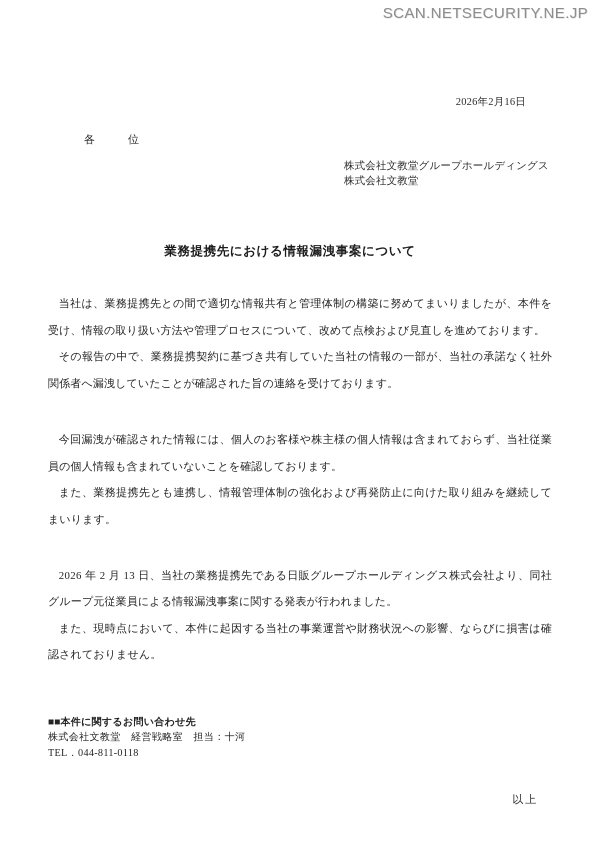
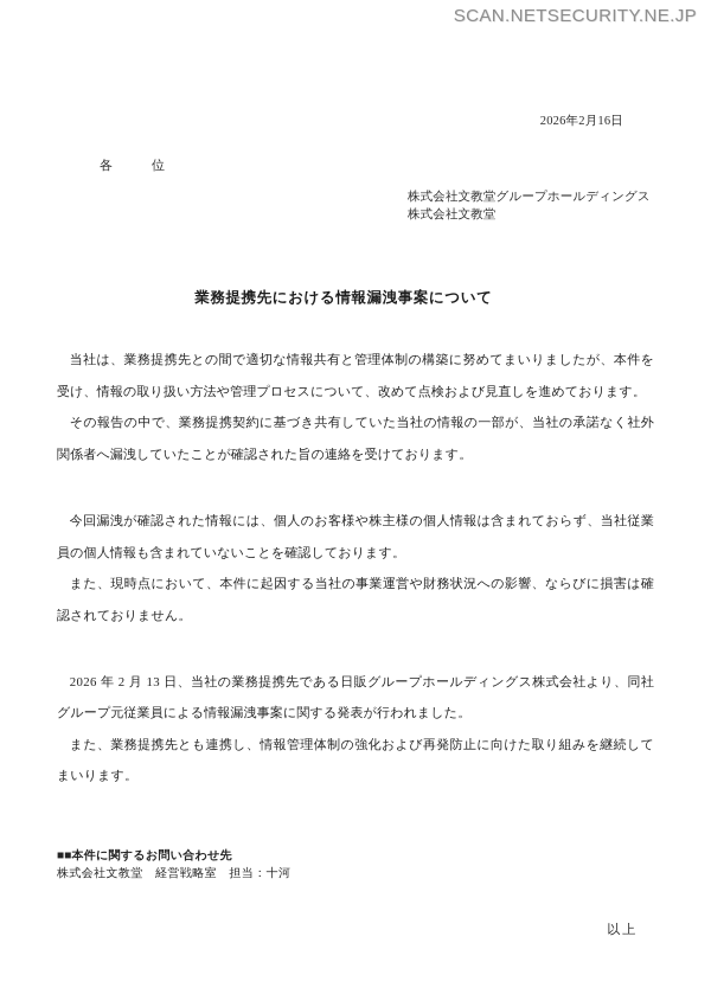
  SCAN.NETSECURITY.NE.JP
  2026年2月16日
  各 位
  株式会社文教堂グループホールディングス
  株式会社文教堂
  業務提携先における情報漏洩事案について
  当社は、業務提携先との間で適切な情報共有と管理体制の構築に努めてまいりましたが、本件を受け、情報の取り扱い方法や管理プロセスについて、改めて点検および見直しを進めております。
  その報告の中で、業務提携契約に基づき共有していた当社の情報の一部が、当社の承諾なく社外関係者へ漏洩していたことが確認された旨の連絡を受けております。
  今回漏洩が確認された情報には、個人のお客様や株主様の個人情報は含まれておらず、当社従業員の個人情報も含まれていないことを確認しております。
- また、業務提携先とも連携し、情報管理体制の強化および再発防止に向けた取り組みを継続してまいります。
+ また、現時点において、本件に起因する当社の事業運営や財務状況への影響、ならびに損害は確認されておりません。
  2026 年 2 月 13 日、当社の業務提携先である日販グループホールディングス株式会社より、同社グループ元従業員による情報漏洩事案に関する発表が行われました。
- また、現時点において、本件に起因する当社の事業運営や財務状況への影響、ならびに損害は確認されておりません。
+ また、業務提携先とも連携し、情報管理体制の強化および再発防止に向けた取り組みを継続してまいります。
  ■■本件に関するお問い合わせ先
  株式会社文教堂 経営戦略室 担当：十河
- TEL．044-811-0118
  以上
